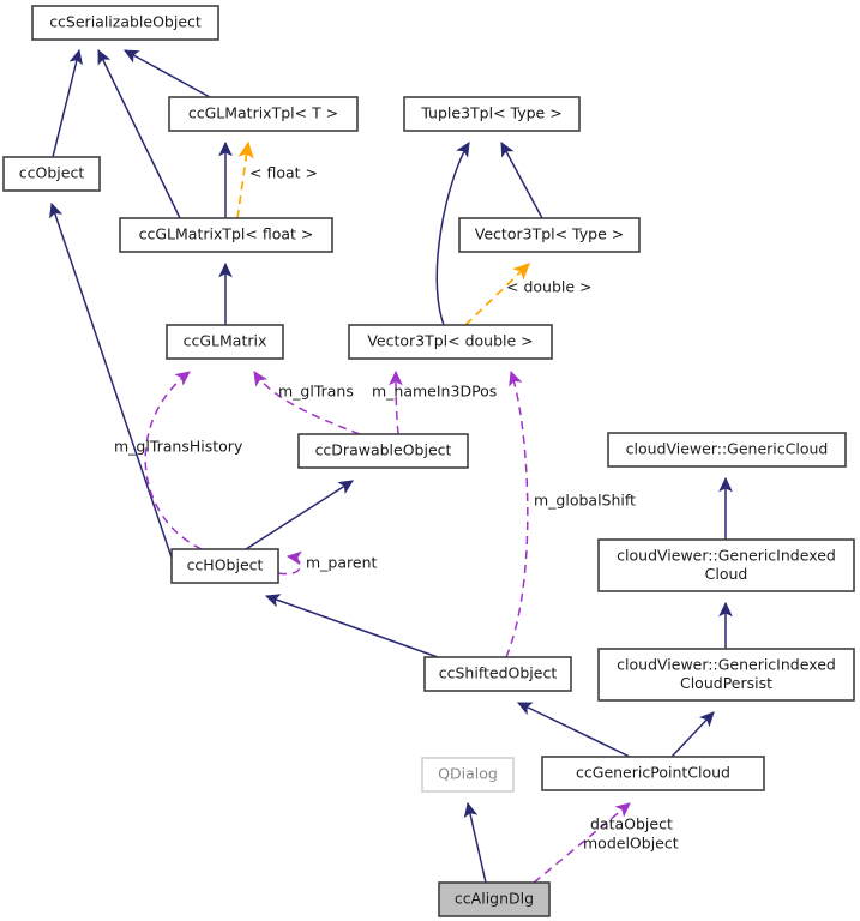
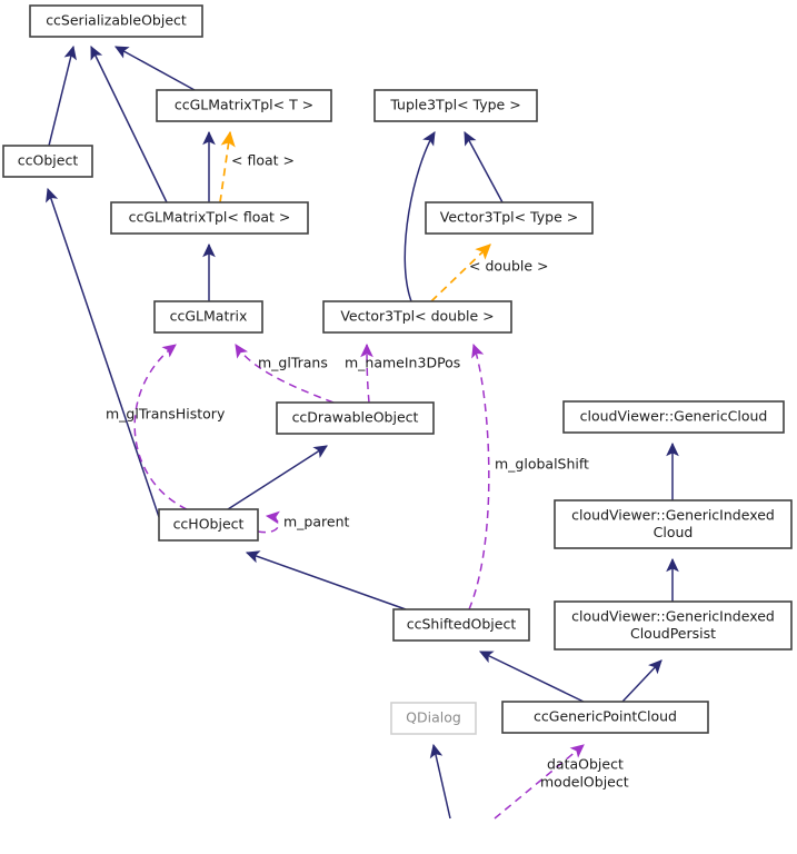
  ccSerializableObject
  ccGLMatrixTpl< T >
  Tuple3Tpl< Type >
  ccObject
  ccGLMatrixTpl< float >
  Vector3Tpl< Type >
  ccGLMatrix
  Vector3Tpl< double >
  ccDrawableObject
  cloudViewer::GenericCloud
  ccHObject
  cloudViewer::GenericIndexed
  Cloud
  ccShiftedObject
  cloudViewer::GenericIndexed
  CloudPersist
  QDialog
  ccGenericPointCloud
- ccAlignDlg
  < float >
  < double >
  m_glTrans
  m_nameIn3DPos
  m_glTransHistory
  m_globalShift
  m_parent
  dataObject
  modelObject
